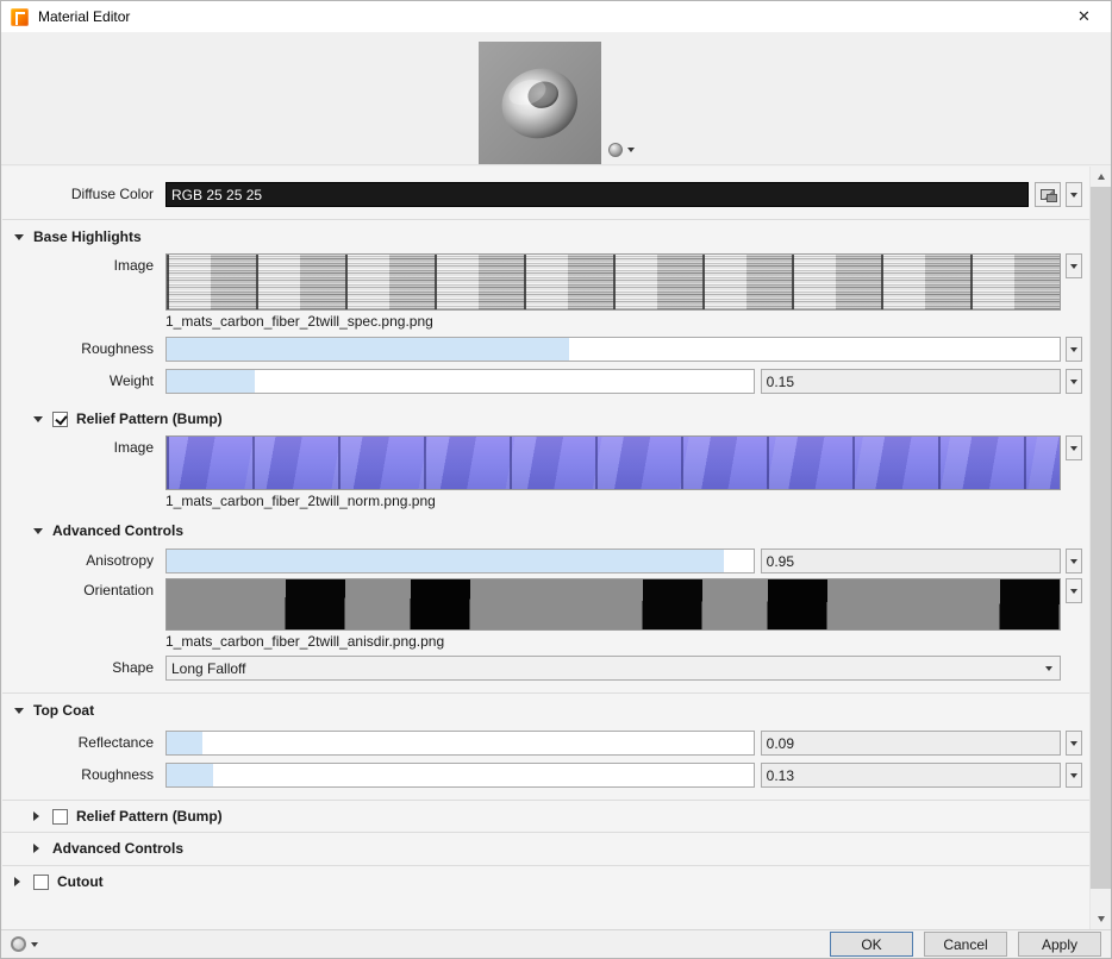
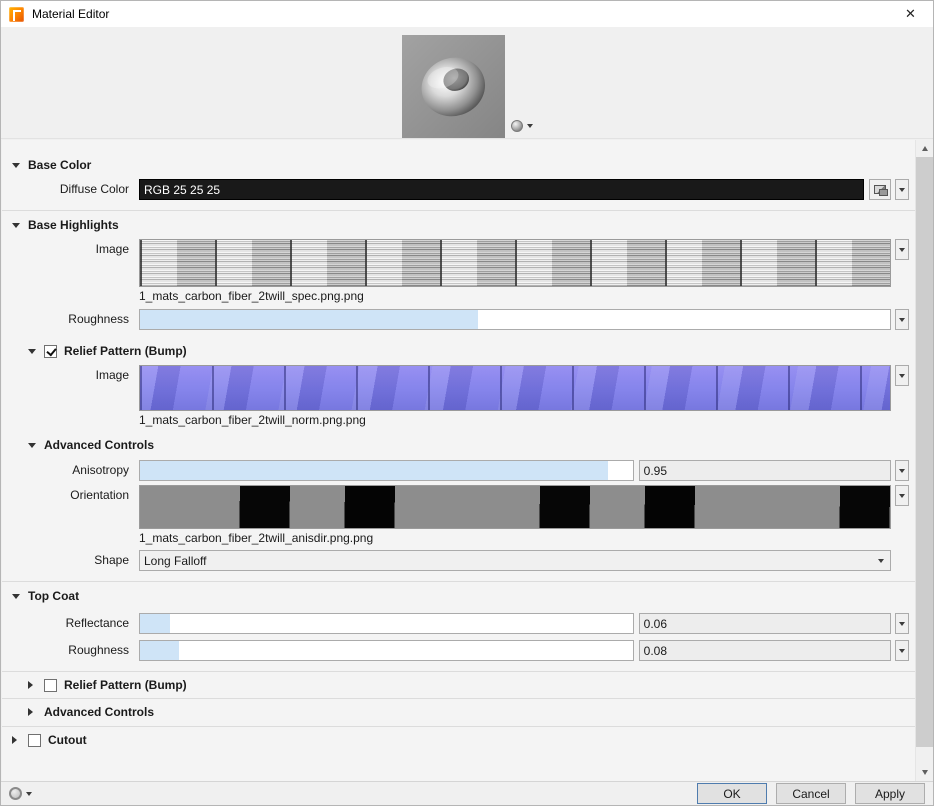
  Material Editor
  ✕
+ Base Color
  Diffuse Color
  RGB 25 25 25
  Base Highlights
  Image
  1_mats_carbon_fiber_2twill_spec.png.png
  Roughness
- Weight
- 0.15
  Relief Pattern (Bump)
  Image
  1_mats_carbon_fiber_2twill_norm.png.png
  Advanced Controls
  Anisotropy
  0.95
  Orientation
  1_mats_carbon_fiber_2twill_anisdir.png.png
  Shape
  Long Falloff
  Top Coat
  Reflectance
- 0.09
+ 0.06
  Roughness
- 0.13
+ 0.08
  Relief Pattern (Bump)
  Advanced Controls
  Cutout
  OK
  Cancel
  Apply
